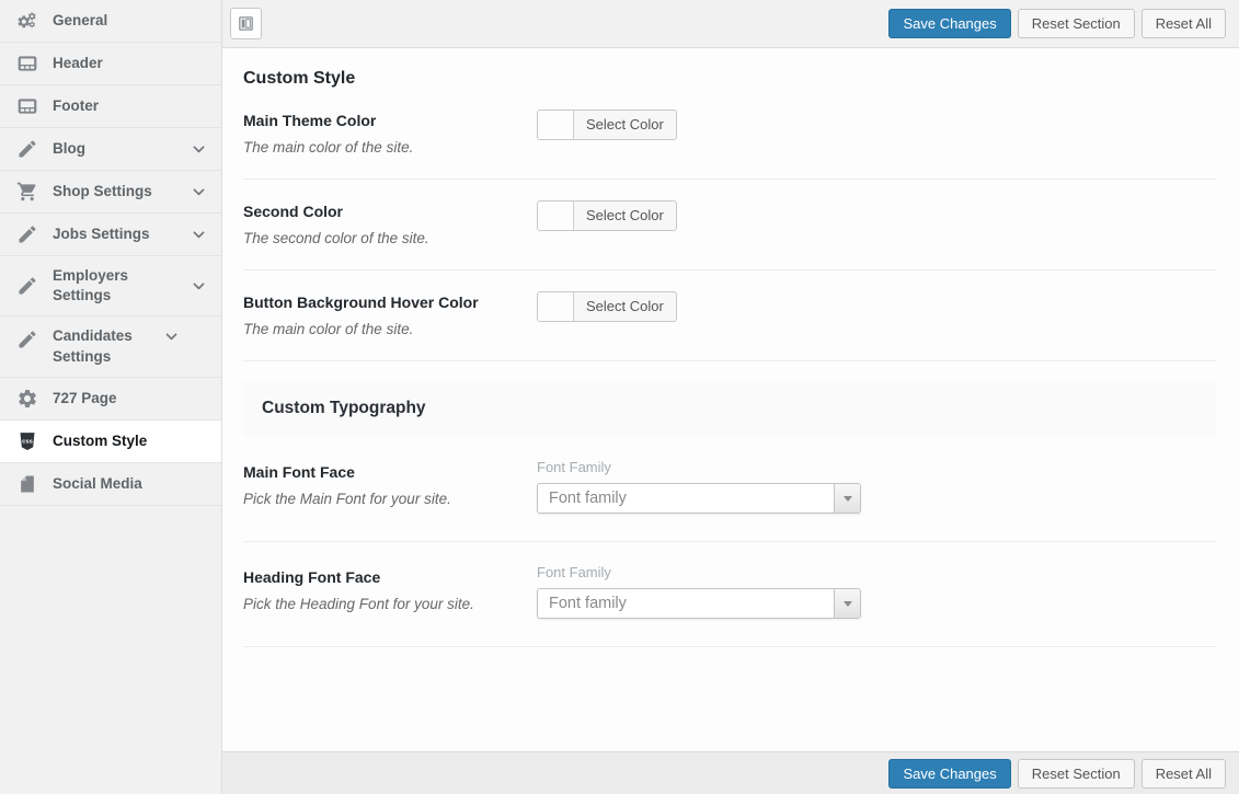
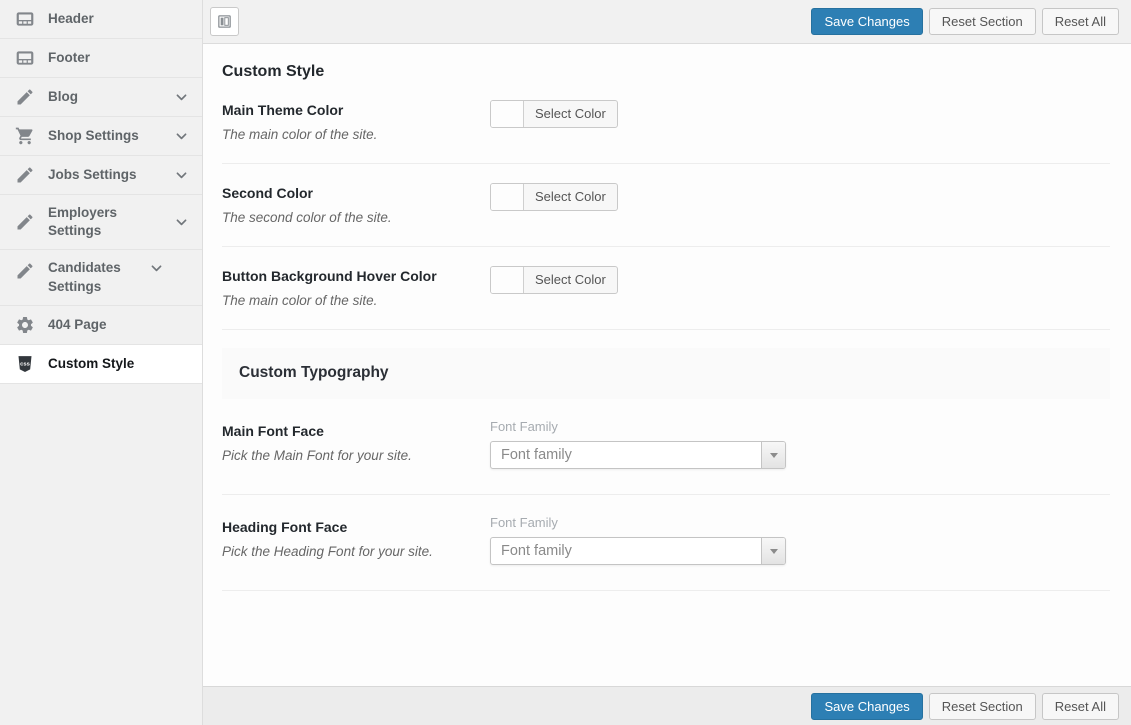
- General
  Header
  Footer
  Blog
  Shop Settings
  Jobs Settings
  Employers Settings
  Candidates Settings
- 727 Page
+ 404 Page
  Custom Style
- Social Media
  Save Changes
  Reset Section
  Reset All
  Custom Style
  Main Theme Color
  The main color of the site.
  Select Color
  Second Color
  The second color of the site.
  Select Color
  Button Background Hover Color
  The main color of the site.
  Select Color
  Custom Typography
  Main Font Face
  Pick the Main Font for your site.
  Font Family
  Font family
  Heading Font Face
  Pick the Heading Font for your site.
  Font Family
  Font family
  Save Changes
  Reset Section
  Reset All
